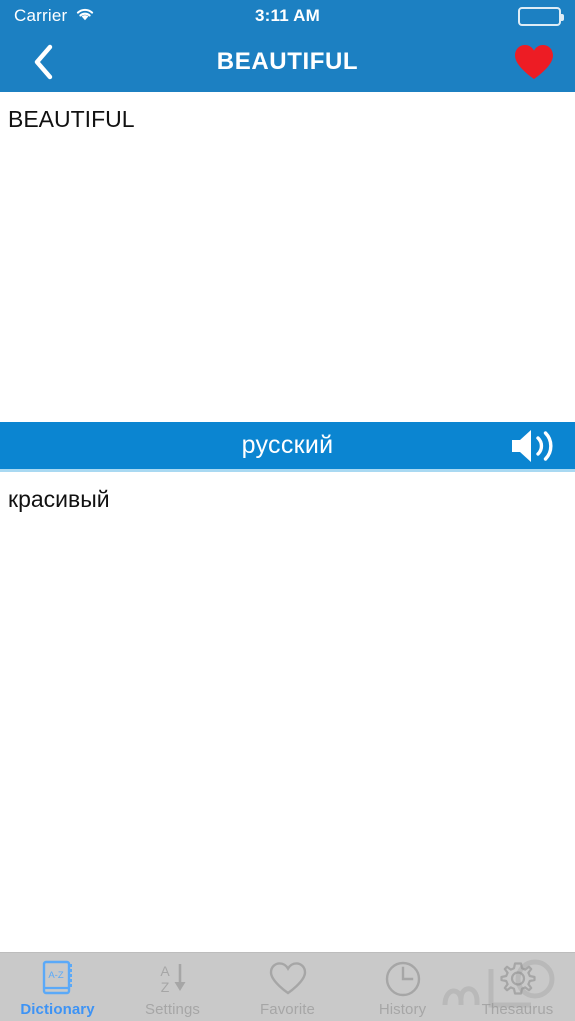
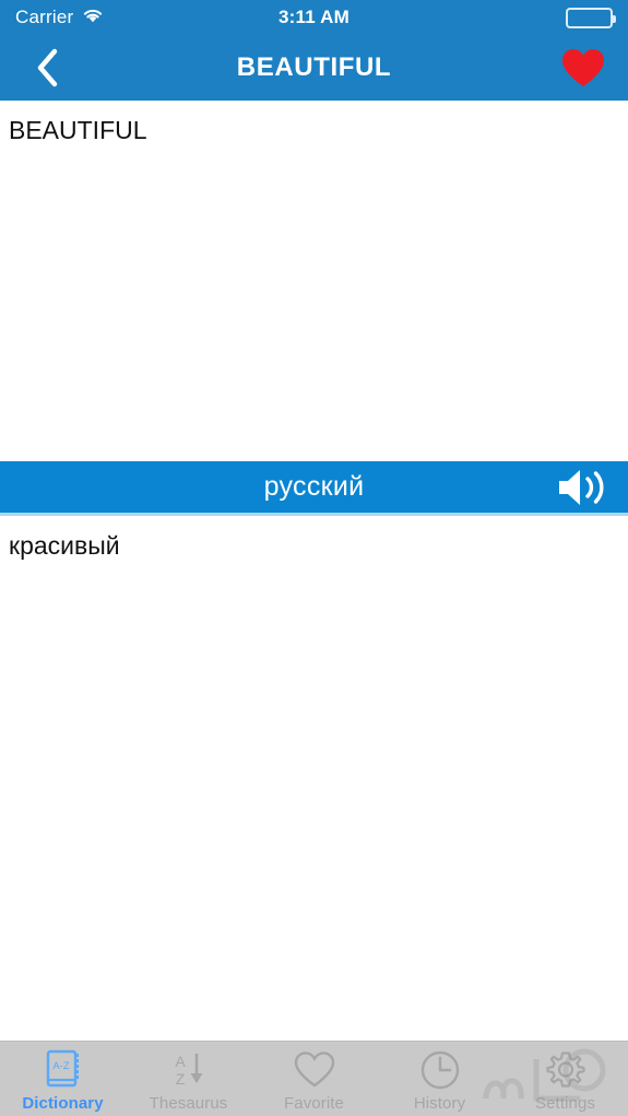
  Carrier
  3:11 AM
  BEAUTIFUL
  BEAUTIFUL
  русский
  красивый
  A-Z
  Dictionary
  A
  Z
- Settings
+ Thesaurus
  Favorite
  History
- Thesaurus
+ Settings
